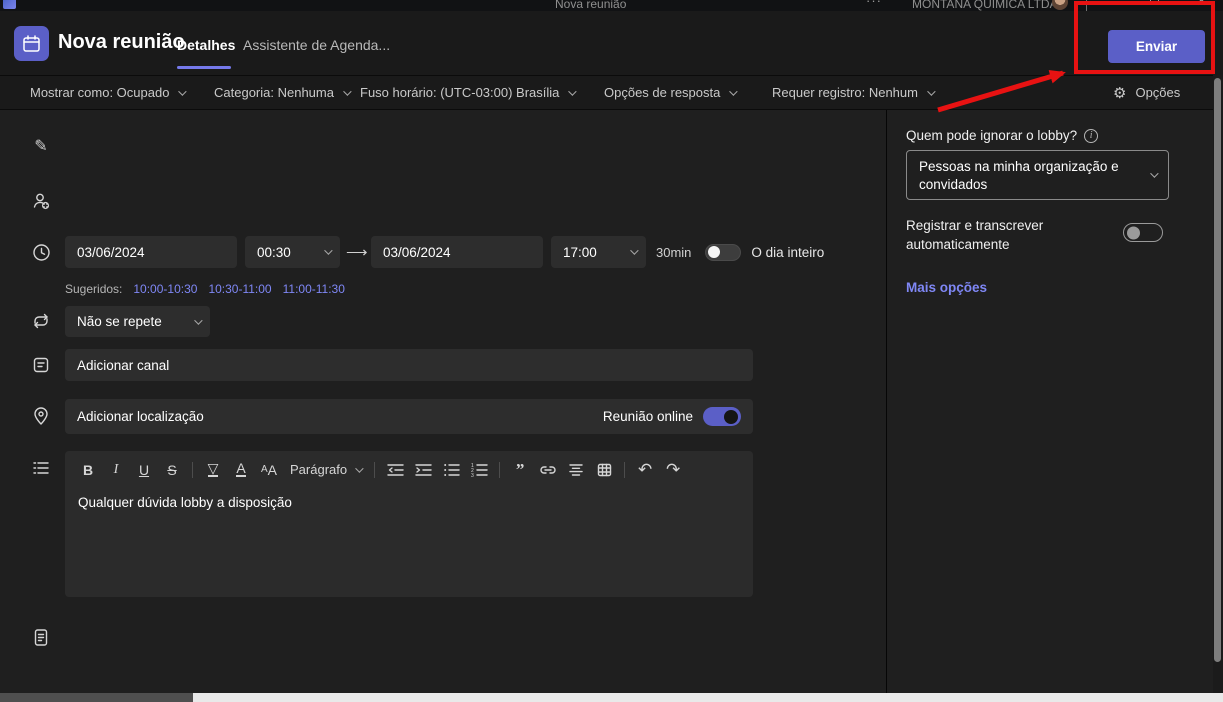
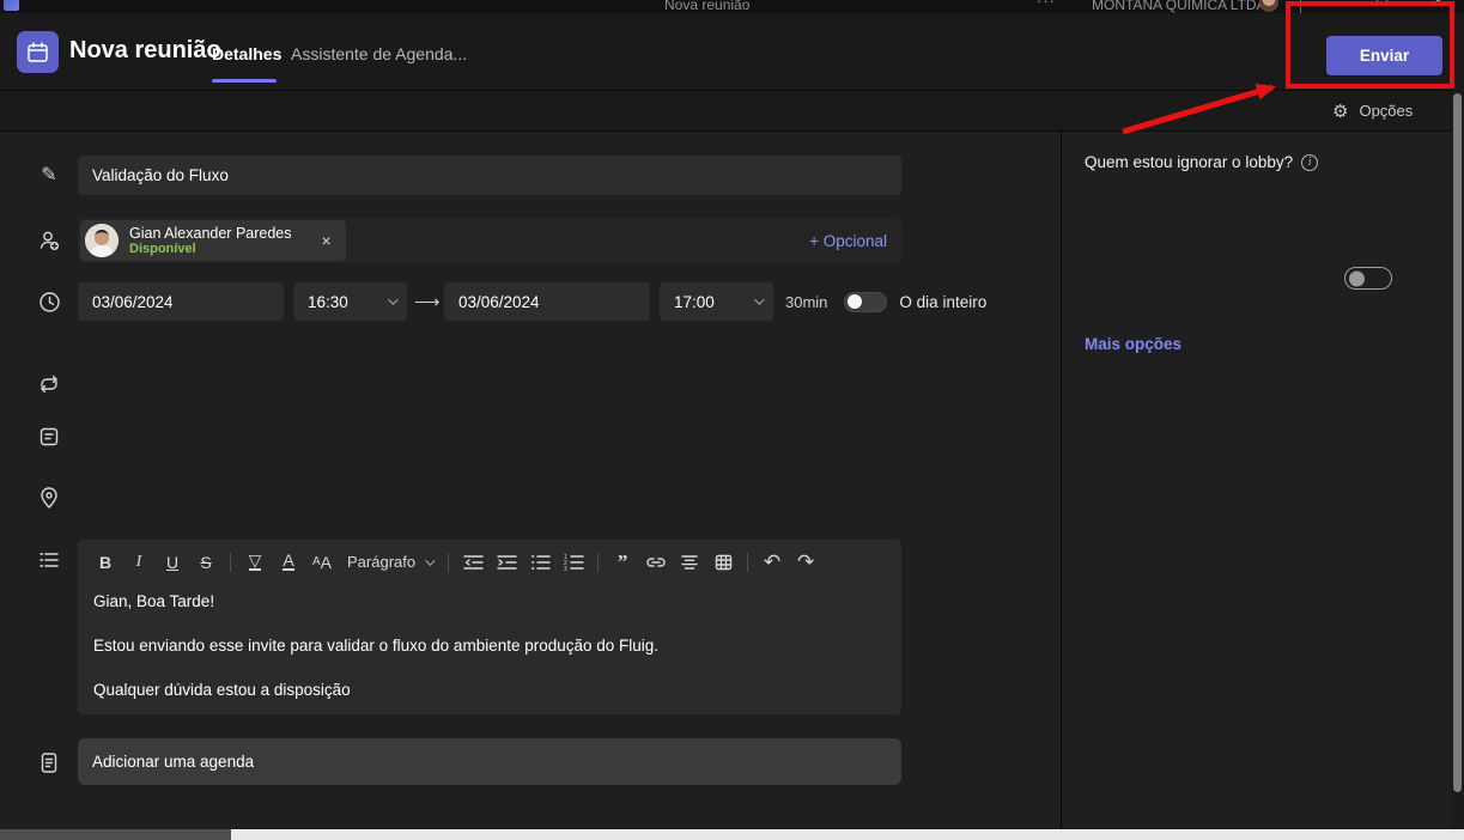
  Nova reunião
  ···
  MONTANA QUIMICA LTD
  Nova reunião
  Detalhes
  Assistente de Agenda...
  Enviar
- Mostrar como: Ocupado
- Categoria: Nenhuma
- Fuso horário: (UTC-03:00) Brasília
- Opções de resposta
- Requer registro: Nenhum
  ⚙
  Opções
  ✎
+ Validação do Fluxo
+ Gian Alexander Paredes
+ Disponível
+ ×
+ + Opcional
  03/06/2024
- 00:30
+ 16:30
  ⟶
  03/06/2024
  17:00
  30min
  O dia inteiro
- Sugeridos:
- 10:00-10:30
- 10:30-11:00
- 11:00-11:30
- Não se repete
- Adicionar canal
- Adicionar localização
- Reunião online
  B
  I
  U
  S
  ▽
  A
  A
  A
  Parágrafo
  ”
  ↶
  ↷
+ Gian, Boa Tarde!
+ Estou enviando esse invite para validar o fluxo do ambiente produção do Fluig.
- Qualquer dúvida lobby a disposição
+ Qualquer dúvida estou a disposição
+ Adicionar uma agenda
- Quem pode ignorar o lobby?
+ Quem estou ignorar o lobby?
  i
- Pessoas na minha organização e convidados
- Registrar e transcrever automaticamente
  Mais opções
